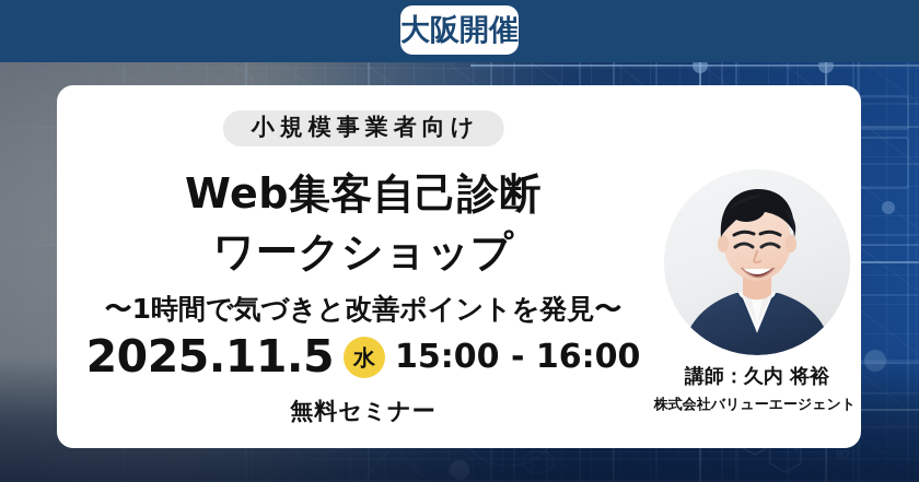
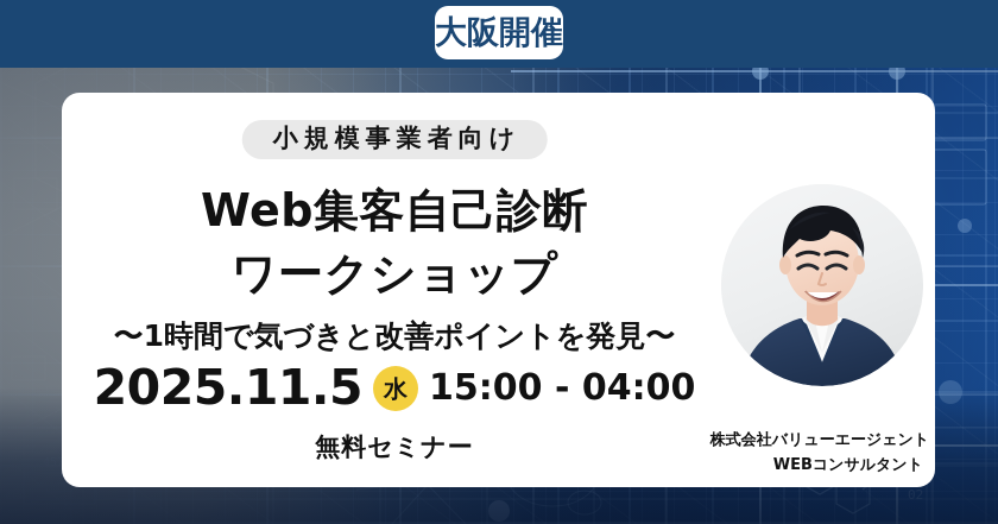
  大阪開催
  小規模事業者向け
  Web集客自己診断
  ワークショップ
  〜1時間で気づきと改善ポイントを発見〜
  2025.11.5
  水
- 15:00 - 16:00
+ 15:00 - 04:00
  無料セミナー
- 講師：久内 将裕
  株式会社バリューエージェント
+ WEBコンサルタント
